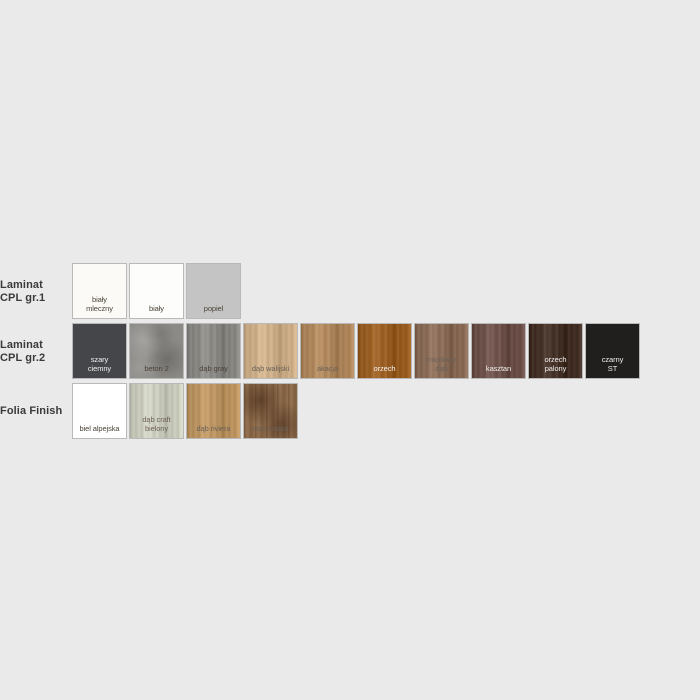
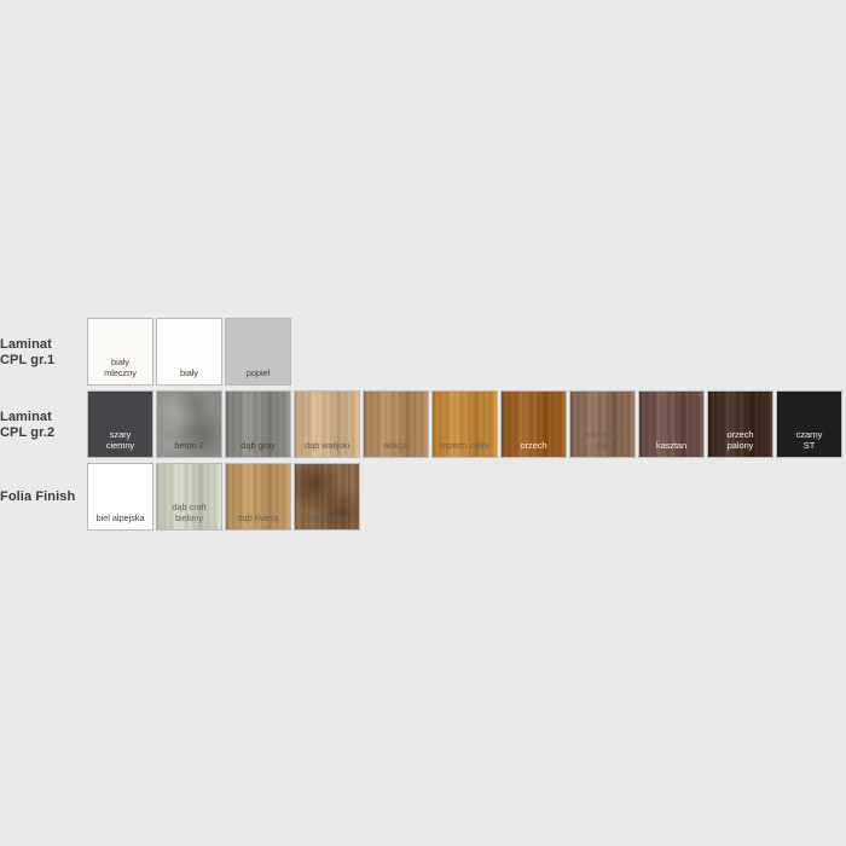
  Laminat
  CPL gr.1
  biały
  mleczny
  biały
  popiel
  Laminat
  CPL gr.2
  szary
  ciemny
  beton 2
  dąb gray
  dąb walijski
  akacja
+ orzech celini
  orzech
  miodowy
  dąb
  kasztan
  orzech
  palony
  czarny
  ST
  Folia Finish
  biel alpejska
  dąb craft
  bielony
  dąb riviera
  dąb rustika
